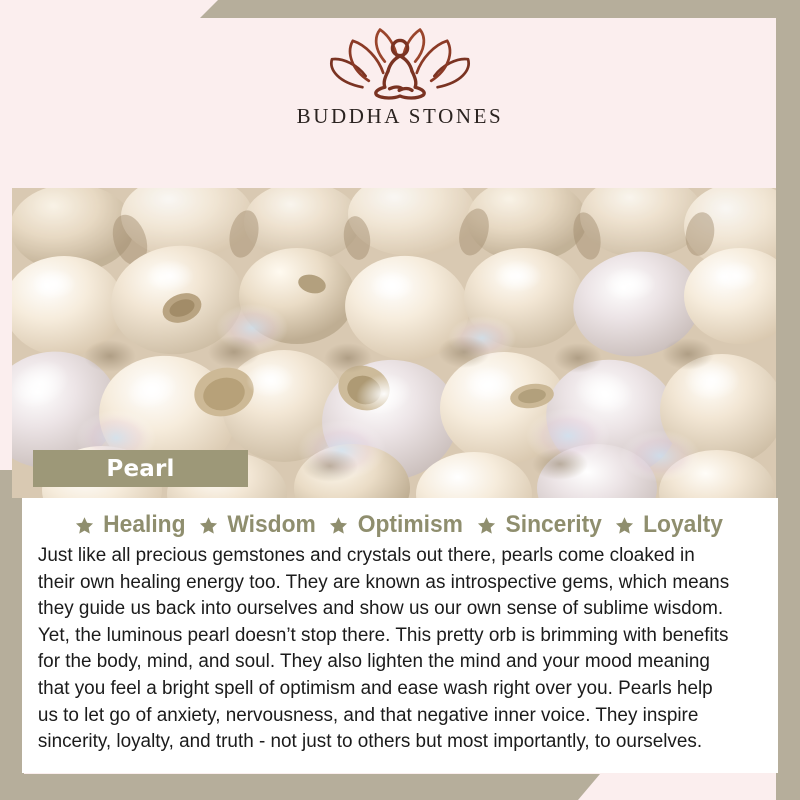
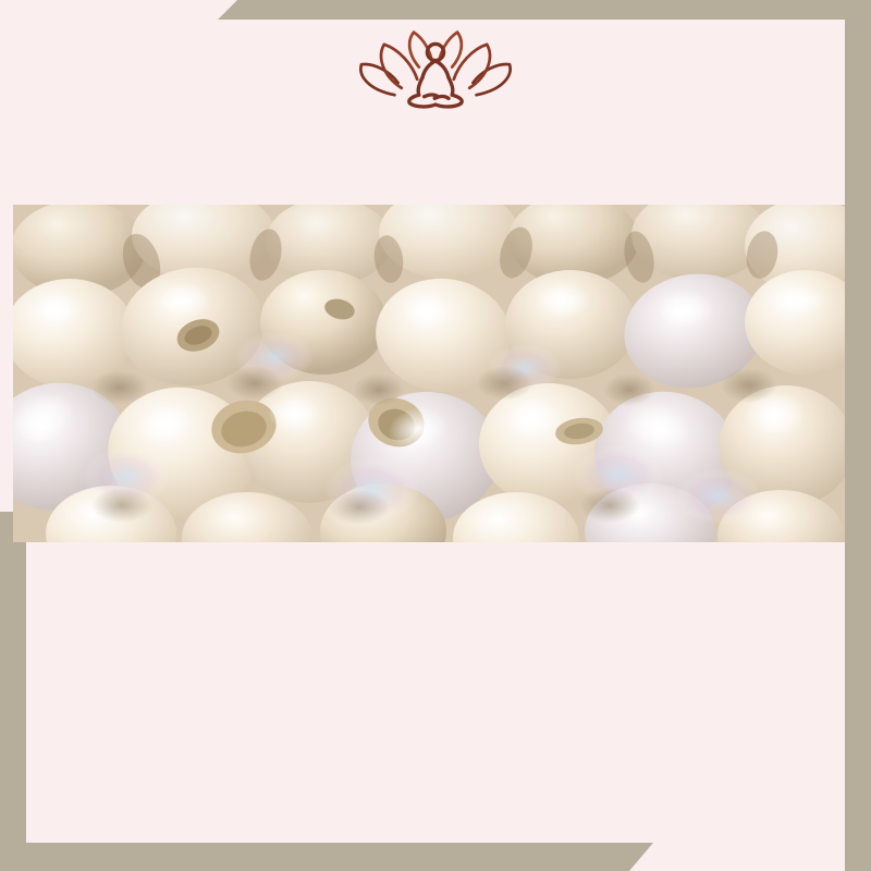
- BUDDHA STONES
- Pearl
- Healing
- Wisdom
- Optimism
- Sincerity
- Loyalty
- Just like all precious gemstones and crystals out there, pearls come cloaked in their own healing energy too. They are known as introspective gems, which means they guide us back into ourselves and show us our own sense of sublime wisdom. Yet, the luminous pearl doesn’t stop there. This pretty orb is brimming with benefits for the body, mind, and soul. They also lighten the mind and your mood meaning that you feel a bright spell of optimism and ease wash right over you. Pearls help us to let go of anxiety, nervousness, and that negative inner voice. They inspire sincerity, loyalty, and truth - not just to others but most importantly, to ourselves.
